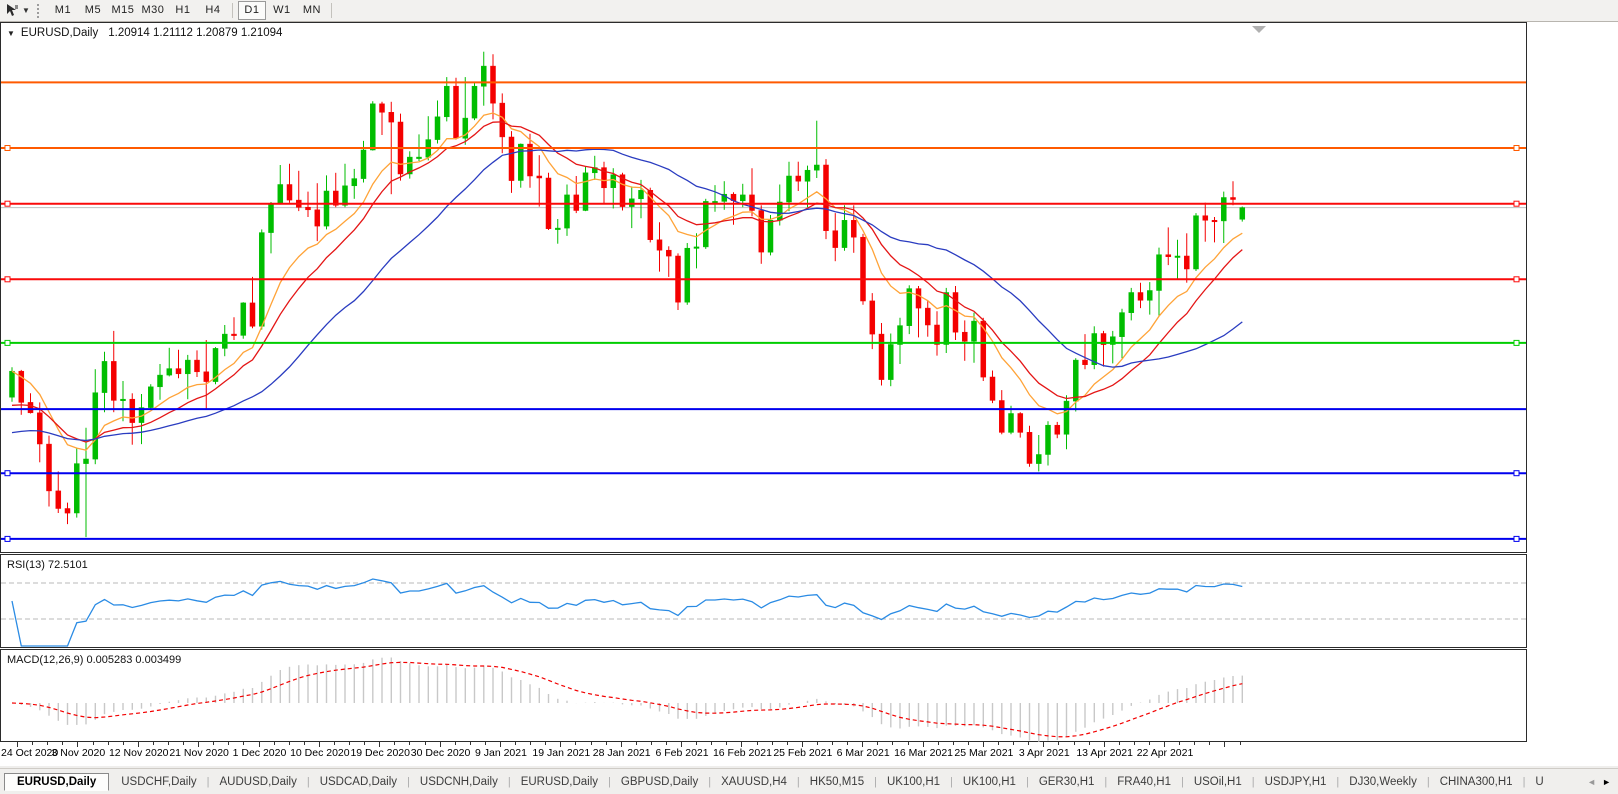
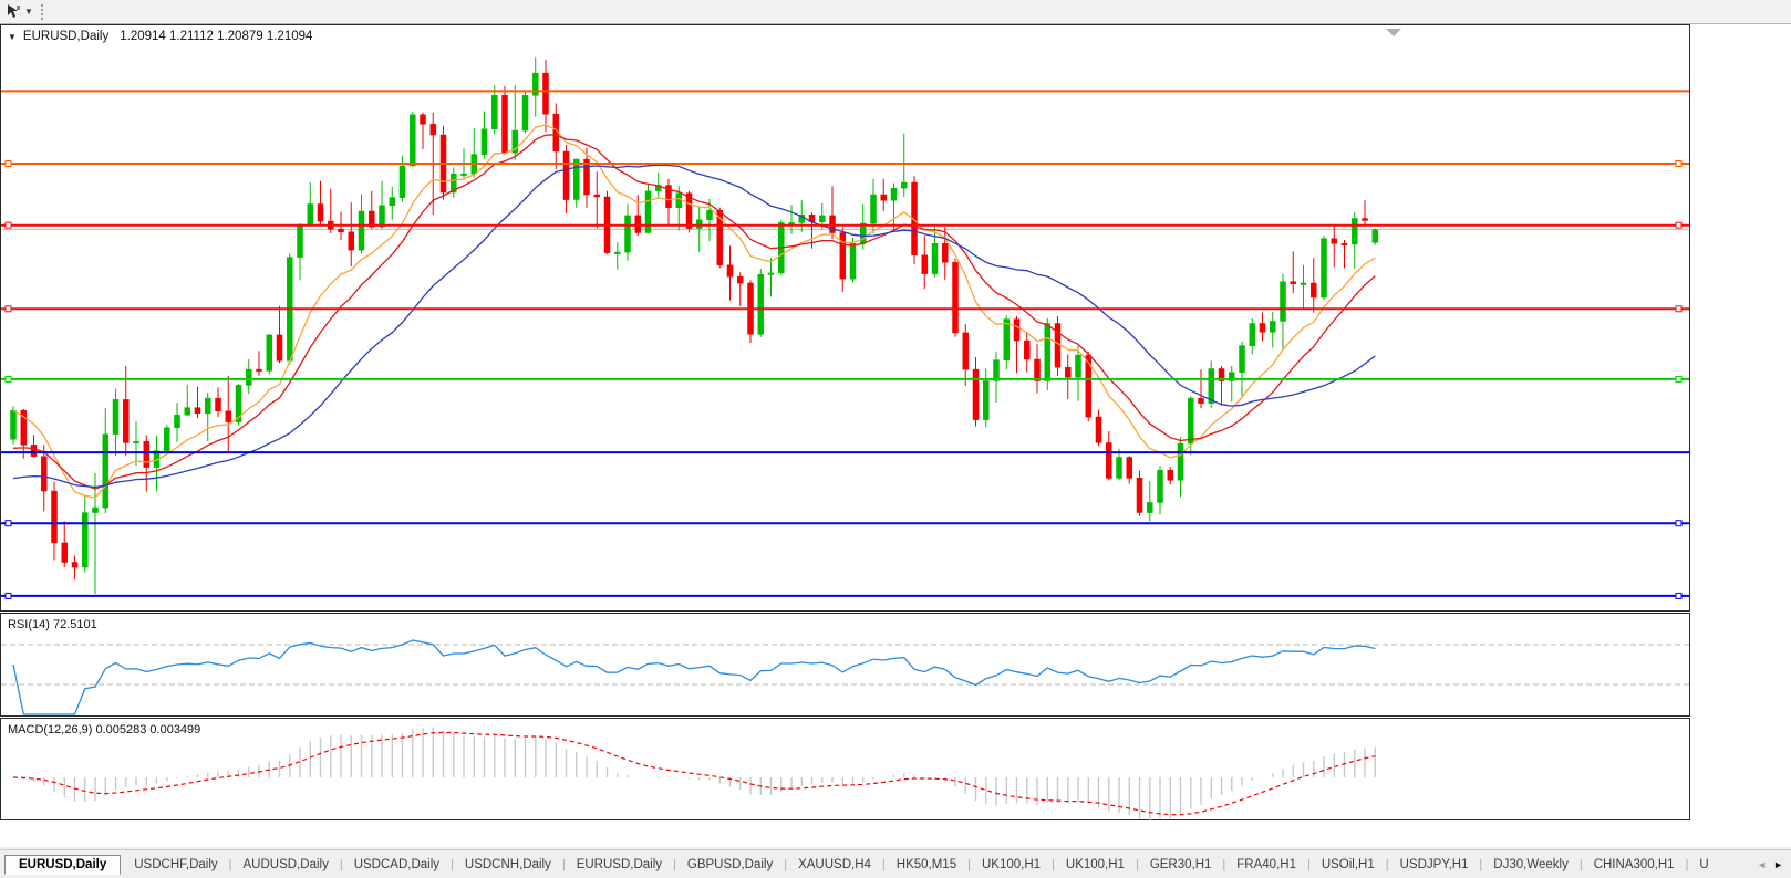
  ▼
- M1
- M5
- M15
- M30
- H1
- H4
- D1
- W1
- MN
  ▼
  EURUSD,Daily
  1.20914 1.21112 1.20879 1.21094
- RSI(13) 72.5101
+ RSI(14) 72.5101
  MACD(12,26,9) 0.005283 0.003499
- 24 Oct 2020
- 3 Nov 2020
- 12 Nov 2020
- 21 Nov 2020
- 1 Dec 2020
- 10 Dec 2020
- 19 Dec 2020
- 30 Dec 2020
- 9 Jan 2021
- 19 Jan 2021
- 28 Jan 2021
- 6 Feb 2021
- 16 Feb 2021
- 25 Feb 2021
- 6 Mar 2021
- 16 Mar 2021
- 25 Mar 2021
- 3 Apr 2021
- 13 Apr 2021
- 22 Apr 2021
  EURUSD,Daily
  USDCHF,Daily
  |
  AUDUSD,Daily
  |
  USDCAD,Daily
  |
  USDCNH,Daily
  |
  EURUSD,Daily
  |
  GBPUSD,Daily
  |
  XAUUSD,H4
  |
  HK50,M15
  |
  UK100,H1
  |
  UK100,H1
  |
  GER30,H1
  |
  FRA40,H1
  |
  USOil,H1
  |
  USDJPY,H1
  |
  DJ30,Weekly
  |
  CHINA300,H1
  |
  U
  ◄
  ►
